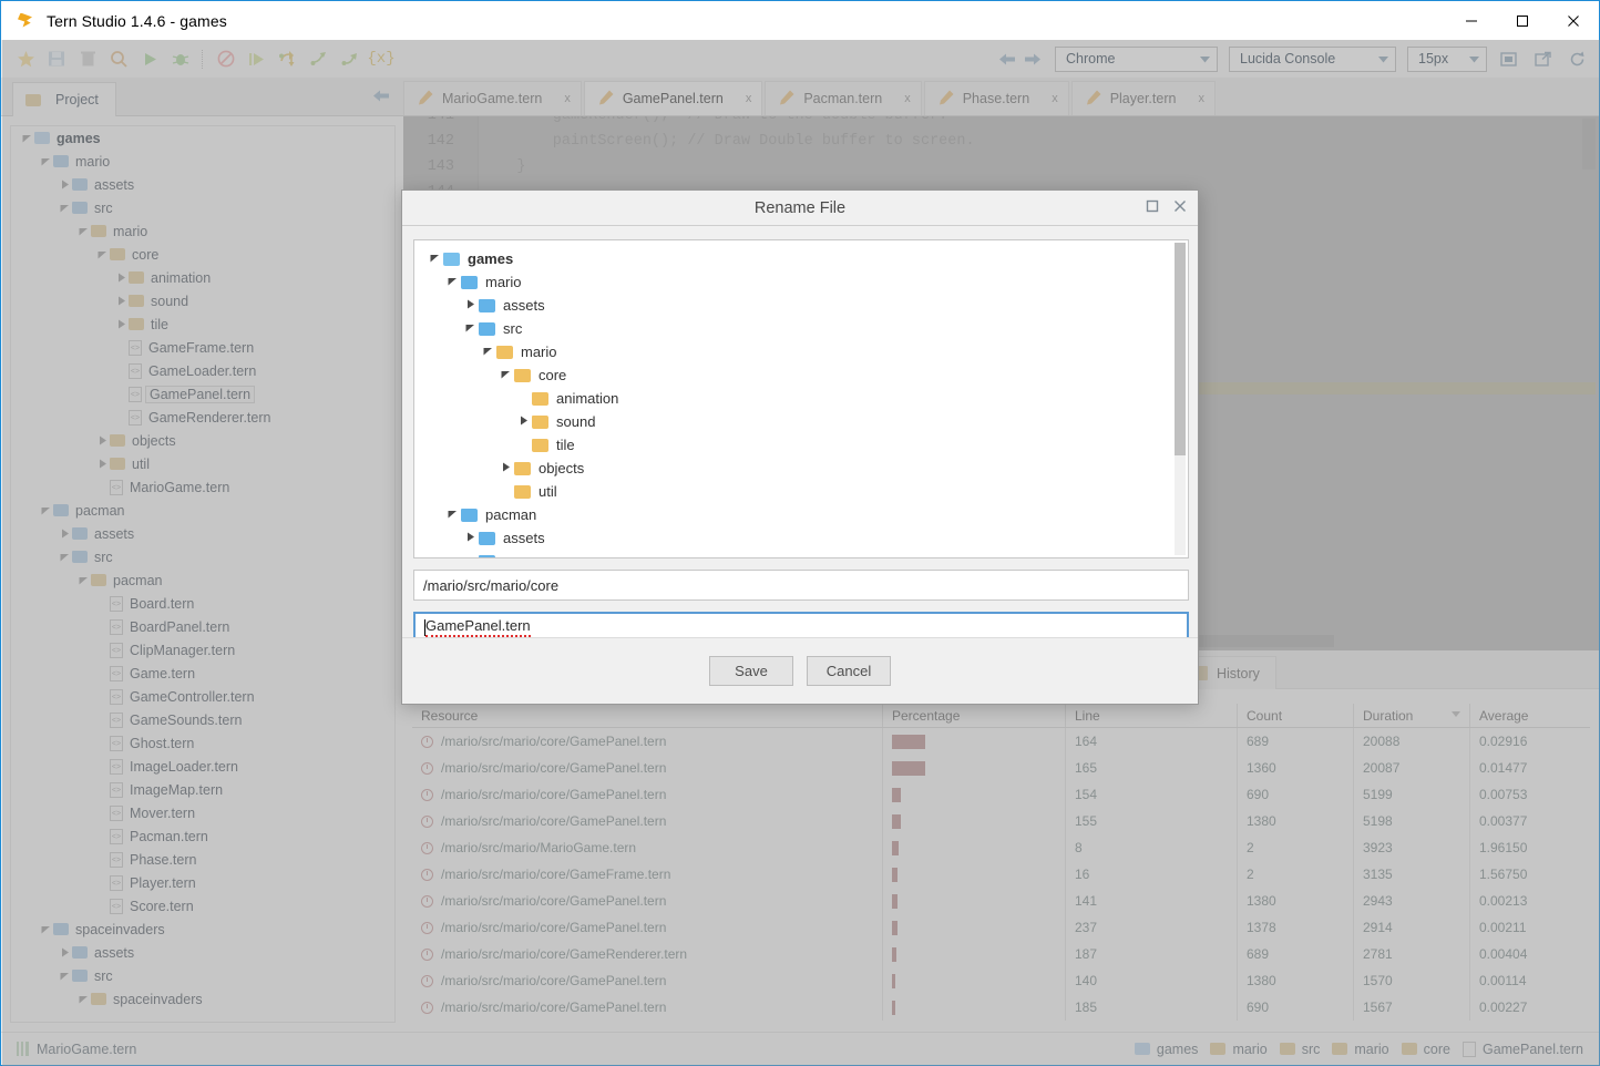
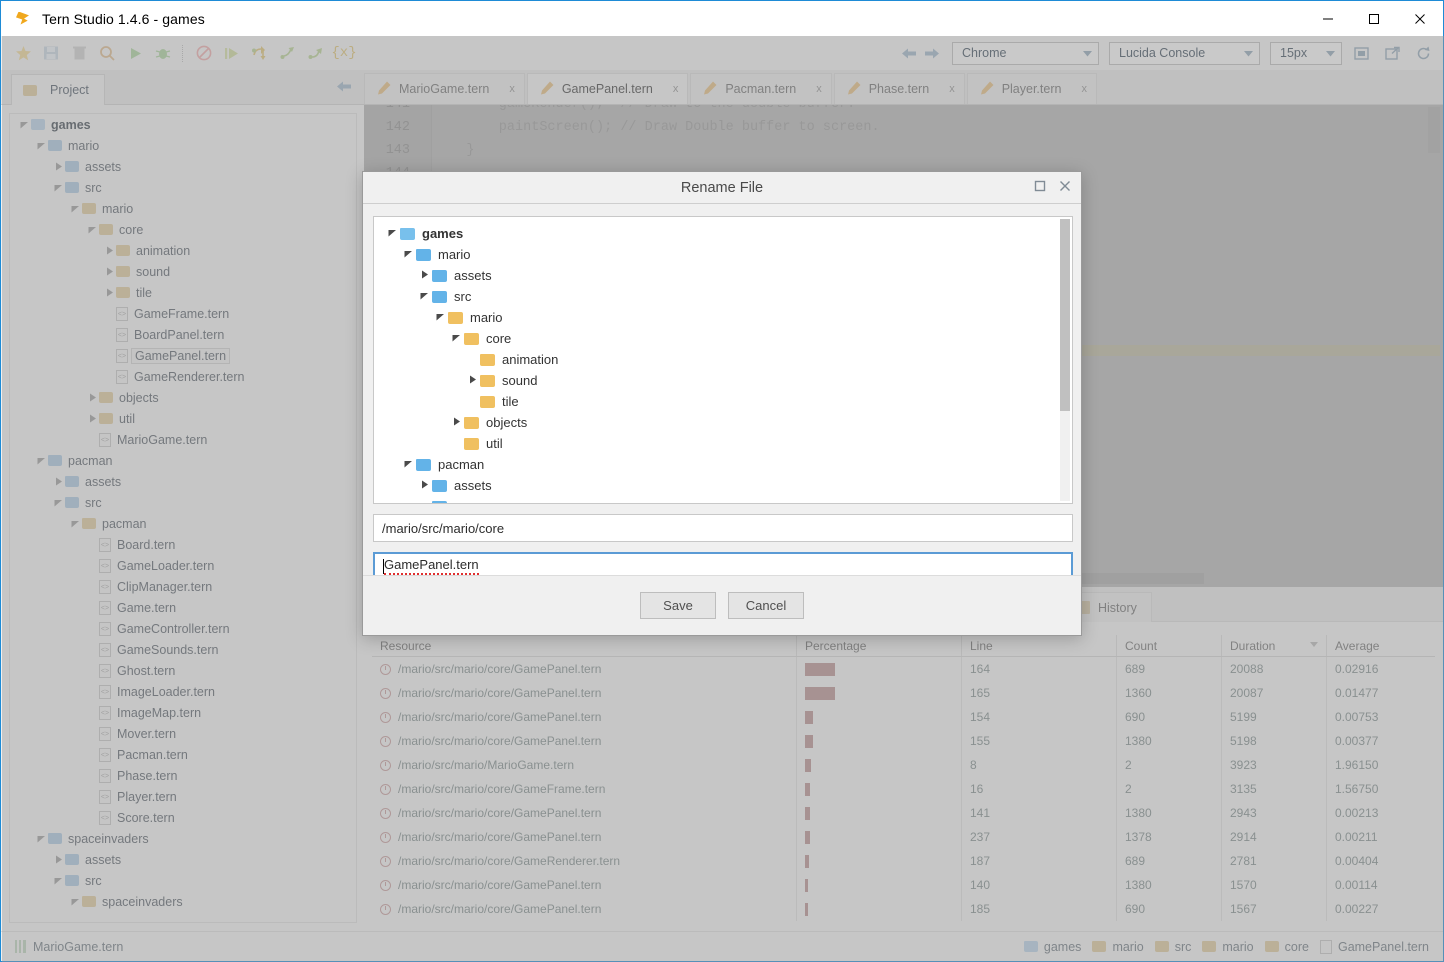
  Tern Studio 1.4.6 - games
  {x}
  Chrome
  Lucida Console
  15px
  Project
  games
  mario
  assets
  src
  mario
  core
  animation
  sound
  tile
  GameFrame.tern
- GameLoader.tern
+ BoardPanel.tern
  GamePanel.tern
  GameRenderer.tern
  objects
  util
  MarioGame.tern
  pacman
  assets
  src
  pacman
  Board.tern
- BoardPanel.tern
+ GameLoader.tern
  ClipManager.tern
  Game.tern
  GameController.tern
  GameSounds.tern
  Ghost.tern
  ImageLoader.tern
  ImageMap.tern
  Mover.tern
  Pacman.tern
  Phase.tern
  Player.tern
  Score.tern
  spaceinvaders
  assets
  src
  spaceinvaders
  MarioGame.tern
  x
  GamePanel.tern
  x
  Pacman.tern
  x
  Phase.tern
  x
  Player.tern
  x
  141
  gameRender(); // Draw to the double buffer.
  History
  Resource
  Percentage
  Line
  Count
  Duration
  Average
  /mario/src/mario/core/GamePanel.tern
  164
  689
  20088
  0.02916
  /mario/src/mario/core/GamePanel.tern
  165
  1360
  20087
  0.01477
  /mario/src/mario/core/GamePanel.tern
  154
  690
  5199
  0.00753
  /mario/src/mario/core/GamePanel.tern
  155
  1380
  5198
  0.00377
  /mario/src/mario/MarioGame.tern
  8
  2
  3923
  1.96150
  /mario/src/mario/core/GameFrame.tern
  16
  2
  3135
  1.56750
  /mario/src/mario/core/GamePanel.tern
  141
  1380
  2943
  0.00213
  /mario/src/mario/core/GamePanel.tern
  237
  1378
  2914
  0.00211
  /mario/src/mario/core/GameRenderer.tern
  187
  689
  2781
  0.00404
  /mario/src/mario/core/GamePanel.tern
  140
  1380
  1570
  0.00114
  /mario/src/mario/core/GamePanel.tern
  185
  690
  1567
  0.00227
  MarioGame.tern
  games
  mario
  src
  mario
  core
  GamePanel.tern
  Rename File
  games
  mario
  assets
  src
  mario
  core
  animation
  sound
  tile
  objects
  util
  pacman
  assets
  /mario/src/mario/core
  GamePanel.tern
  Save
  Cancel
